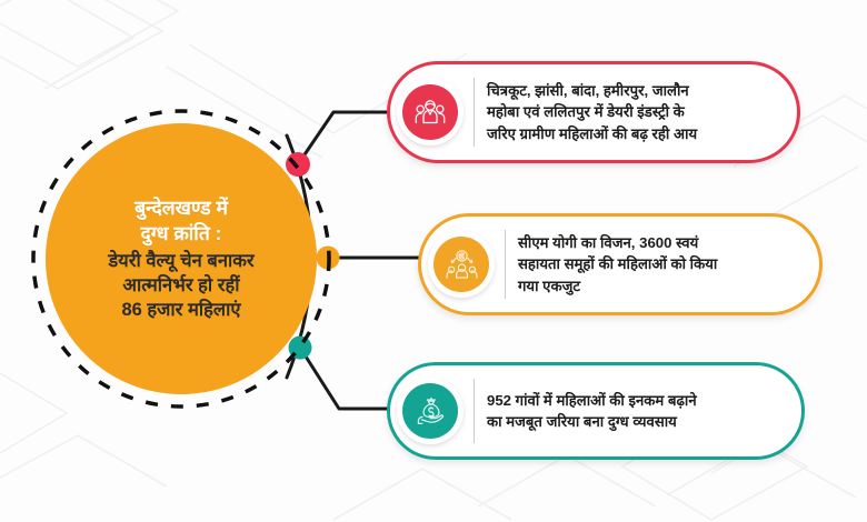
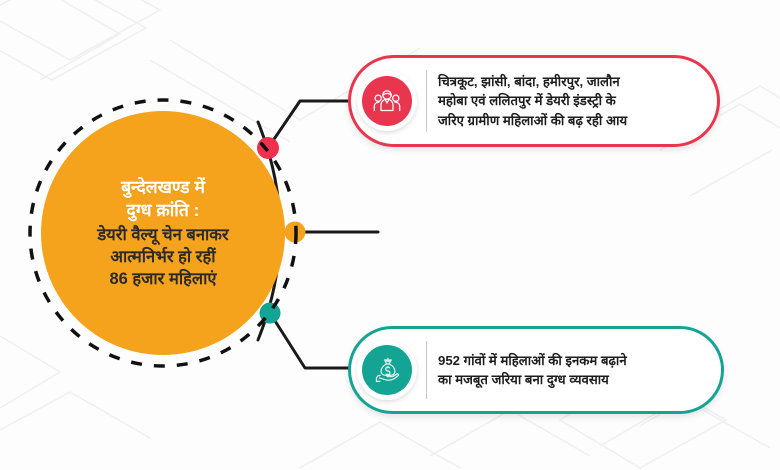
  बुन्देलखण्ड में
  दुग्ध क्रांति :
  डेयरी वैल्यू चेन बनाकर
  आत्मनिर्भर हो रहीं
  86 हजार महिलाएं
  चित्रकूट, झांसी, बांदा, हमीरपुर, जालौन
  महोबा एवं ललितपुर में डेयरी इंडस्ट्री के
  जरिए ग्रामीण महिलाओं की बढ़ रही आय
- सीएम योगी का विजन, 3600 स्वयं
- सहायता समूहों की महिलाओं को किया
- गया एकजुट
  952 गांवों में महिलाओं की इनकम बढ़ाने
  का मजबूत जरिया बना दुग्ध व्यवसाय
